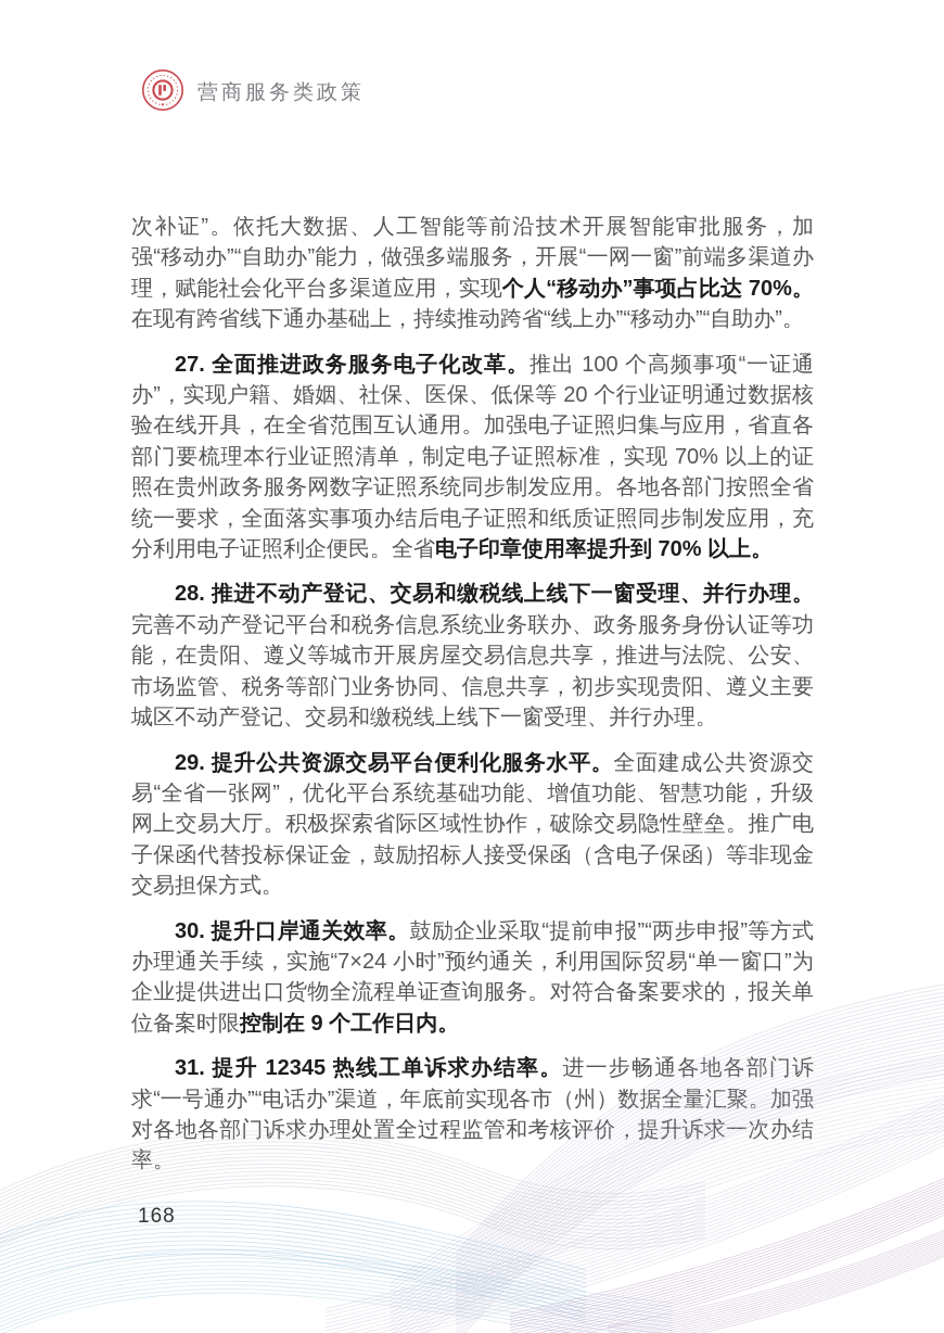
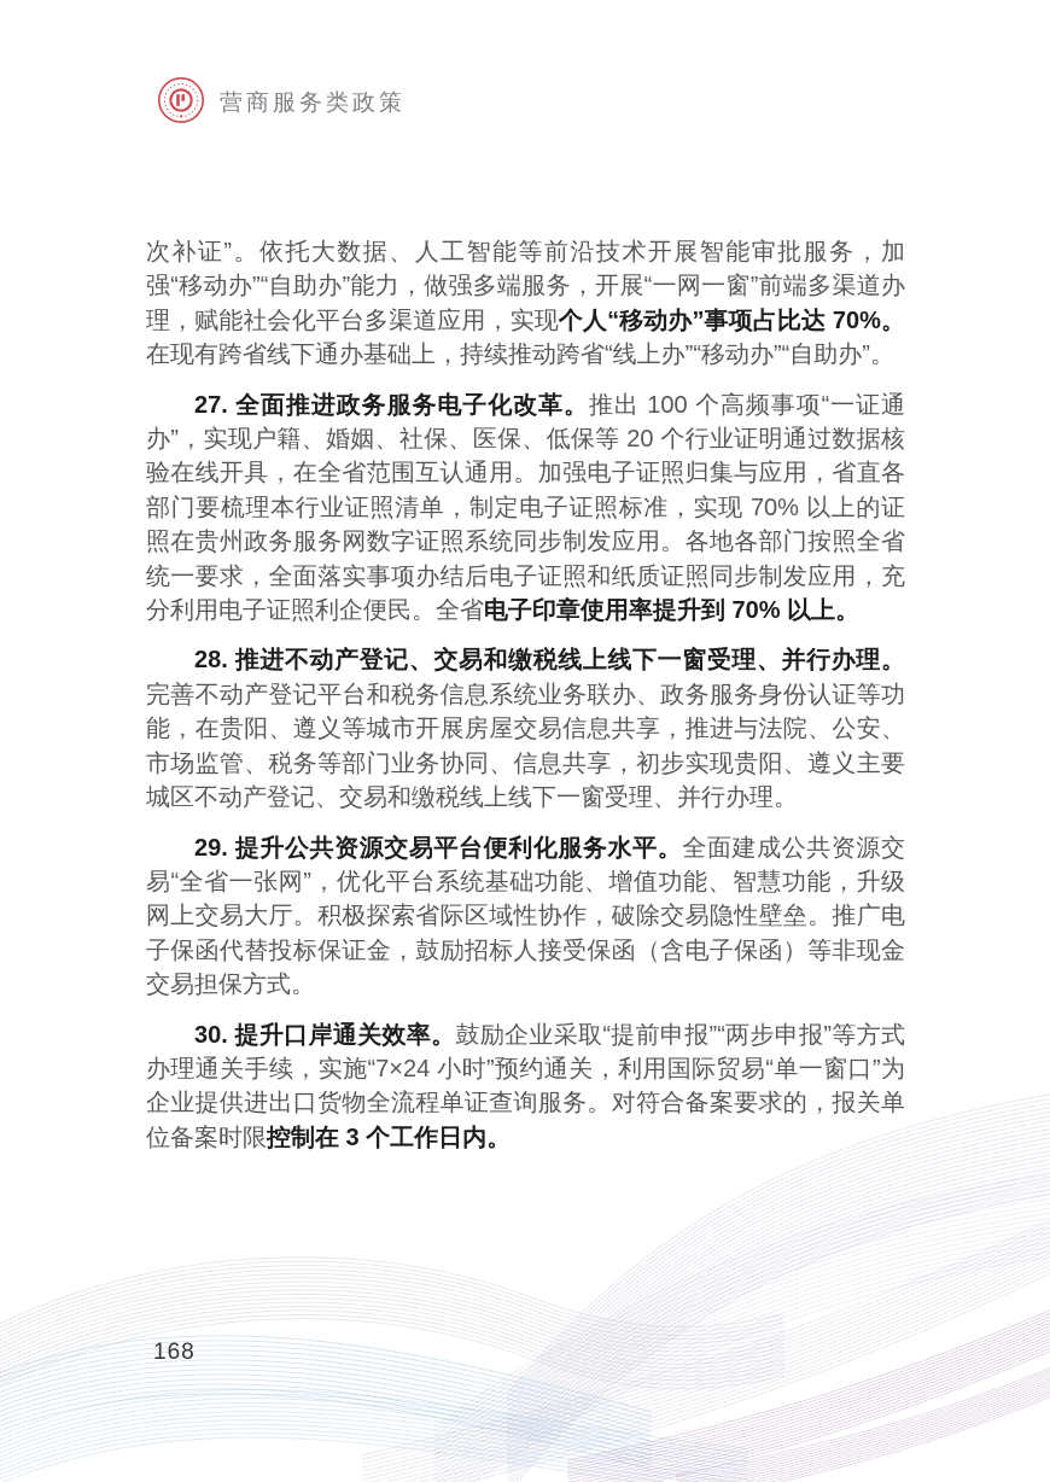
  营商服务类政策
  次补证”。依托大数据、人工智能等前沿技术开展智能审批服务，加强“移动办”“自助办”能力，做强多端服务，开展“一网一窗”前端多渠道办理，赋能社会化平台多渠道应用，实现个人“移动办”事项占比达 70%。在现有跨省线下通办基础上，持续推动跨省“线上办”“移动办”“自助办”。
  27. 全面推进政务服务电子化改革。推出 100 个高频事项“一证通办”，实现户籍、婚姻、社保、医保、低保等 20 个行业证明通过数据核验在线开具，在全省范围互认通用。加强电子证照归集与应用，省直各部门要梳理本行业证照清单，制定电子证照标准，实现 70% 以上的证照在贵州政务服务网数字证照系统同步制发应用。各地各部门按照全省统一要求，全面落实事项办结后电子证照和纸质证照同步制发应用，充分利用电子证照利企便民。全省电子印章使用率提升到 70% 以上。
  28. 推进不动产登记、交易和缴税线上线下一窗受理、并行办理。完善不动产登记平台和税务信息系统业务联办、政务服务身份认证等功能，在贵阳、遵义等城市开展房屋交易信息共享，推进与法院、公安、市场监管、税务等部门业务协同、信息共享，初步实现贵阳、遵义主要城区不动产登记、交易和缴税线上线下一窗受理、并行办理。
  29. 提升公共资源交易平台便利化服务水平。全面建成公共资源交易“全省一张网”，优化平台系统基础功能、增值功能、智慧功能，升级网上交易大厅。积极探索省际区域性协作，破除交易隐性壁垒。推广电子保函代替投标保证金，鼓励招标人接受保函（含电子保函）等非现金交易担保方式。
- 30. 提升口岸通关效率。鼓励企业采取“提前申报”“两步申报”等方式办理通关手续，实施“7×24 小时”预约通关，利用国际贸易“单一窗口”为企业提供进出口货物全流程单证查询服务。对符合备案要求的，报关单位备案时限控制在 9 个工作日内。
+ 30. 提升口岸通关效率。鼓励企业采取“提前申报”“两步申报”等方式办理通关手续，实施“7×24 小时”预约通关，利用国际贸易“单一窗口”为企业提供进出口货物全流程单证查询服务。对符合备案要求的，报关单位备案时限控制在 3 个工作日内。
- 31. 提升 12345 热线工单诉求办结率。进一步畅通各地各部门诉求“一号通办”“电话办”渠道，年底前实现各市（州）数据全量汇聚。加强对各地各部门诉求办理处置全过程监管和考核评价，提升诉求一次办结率。
  168
